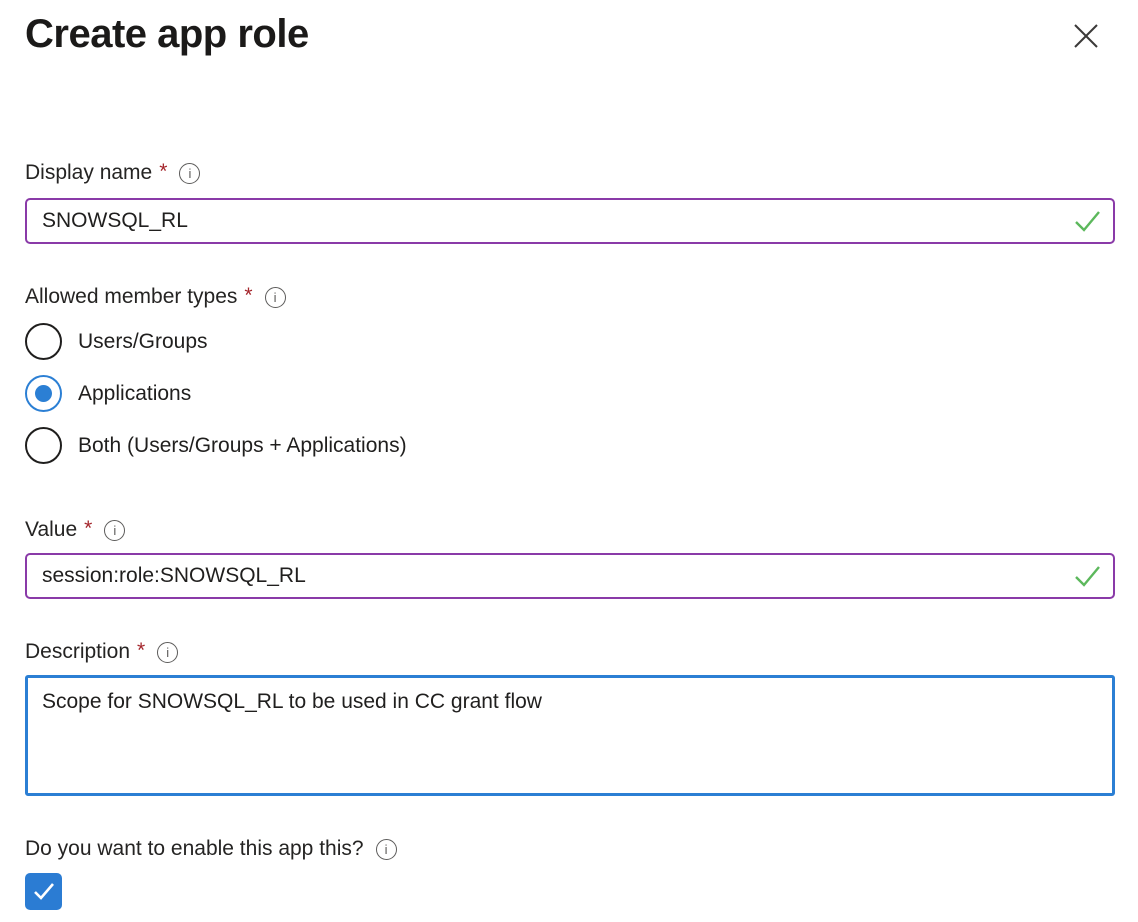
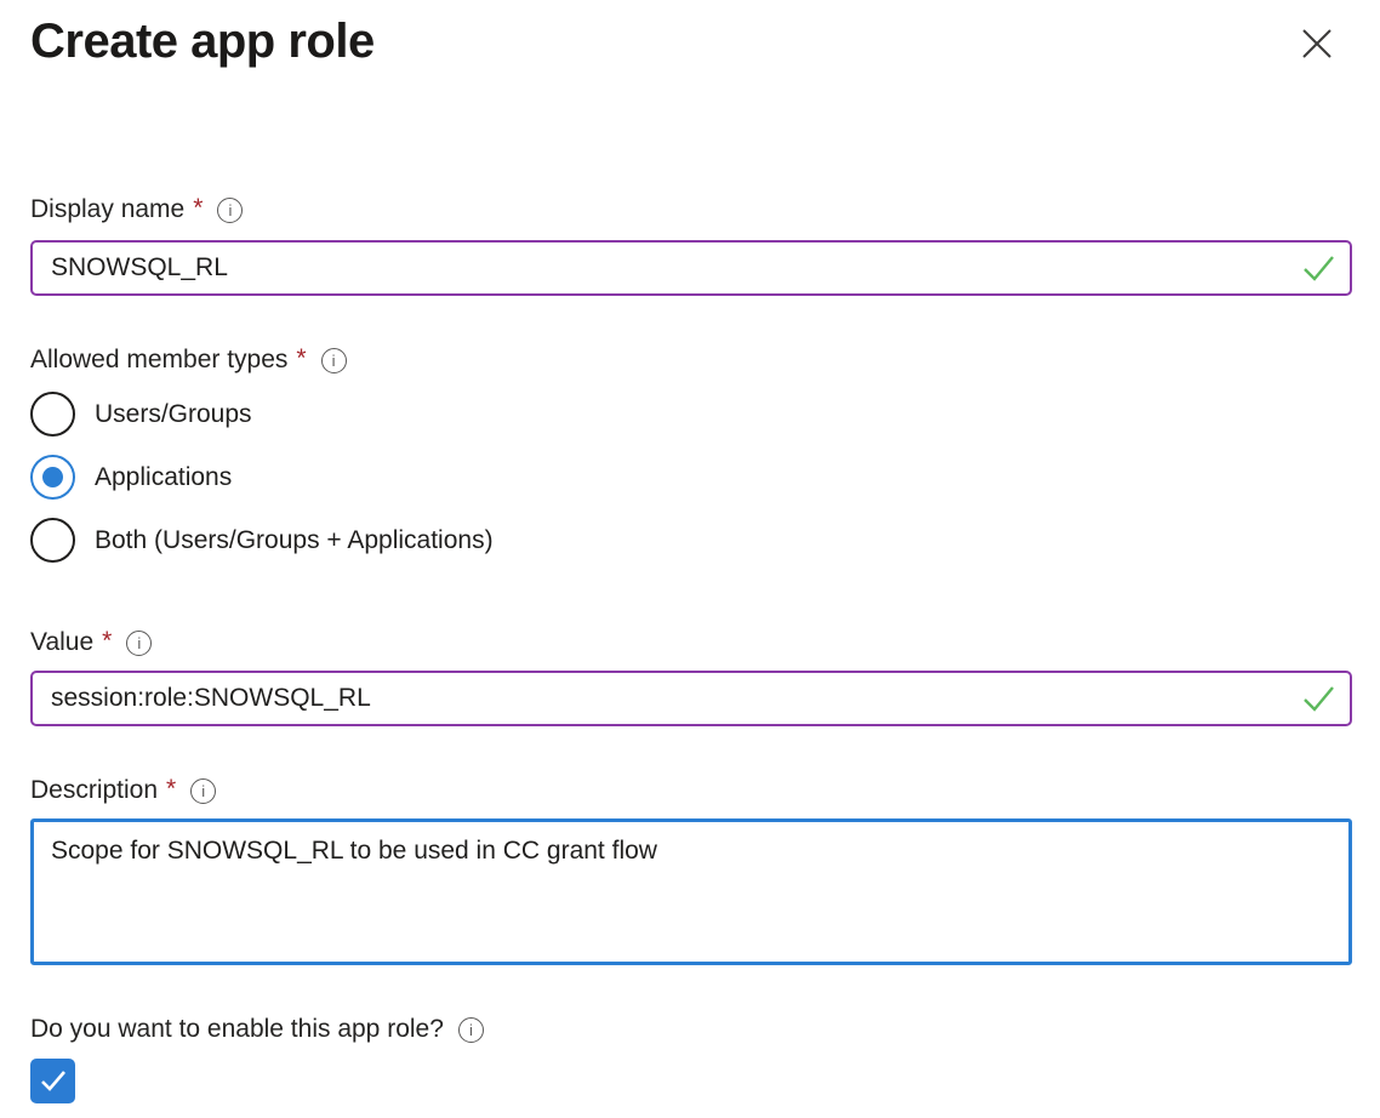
  Create app role
  Display name
  *
  i
  SNOWSQL_RL
  Allowed member types
  *
  i
  Users/Groups
  Applications
  Both (Users/Groups + Applications)
  Value
  *
  i
  session:role:SNOWSQL_RL
  Description
  *
  i
  Scope for SNOWSQL_RL to be used in CC grant flow
- Do you want to enable this app this?
+ Do you want to enable this app role?
  i
